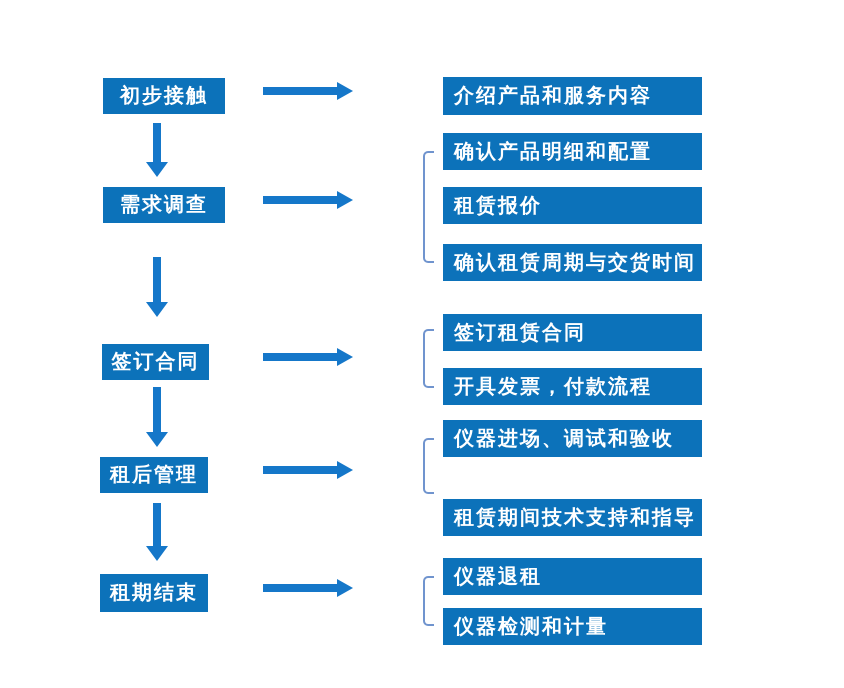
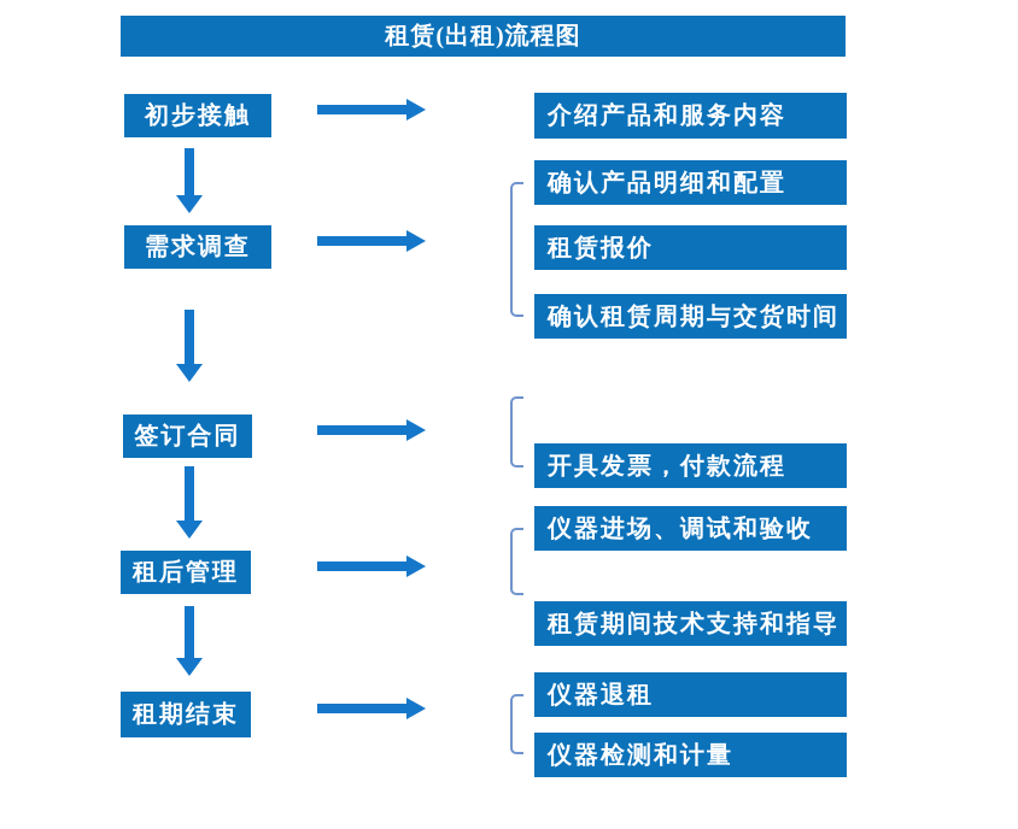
+ 租赁(出租)流程图
  初步接触
  需求调查
  签订合同
  租后管理
  租期结束
  介绍产品和服务内容
  确认产品明细和配置
  租赁报价
  确认租赁周期与交货时间
- 签订租赁合同
  开具发票，付款流程
  仪器进场、调试和验收
  租赁期间技术支持和指导
  仪器退租
  仪器检测和计量
